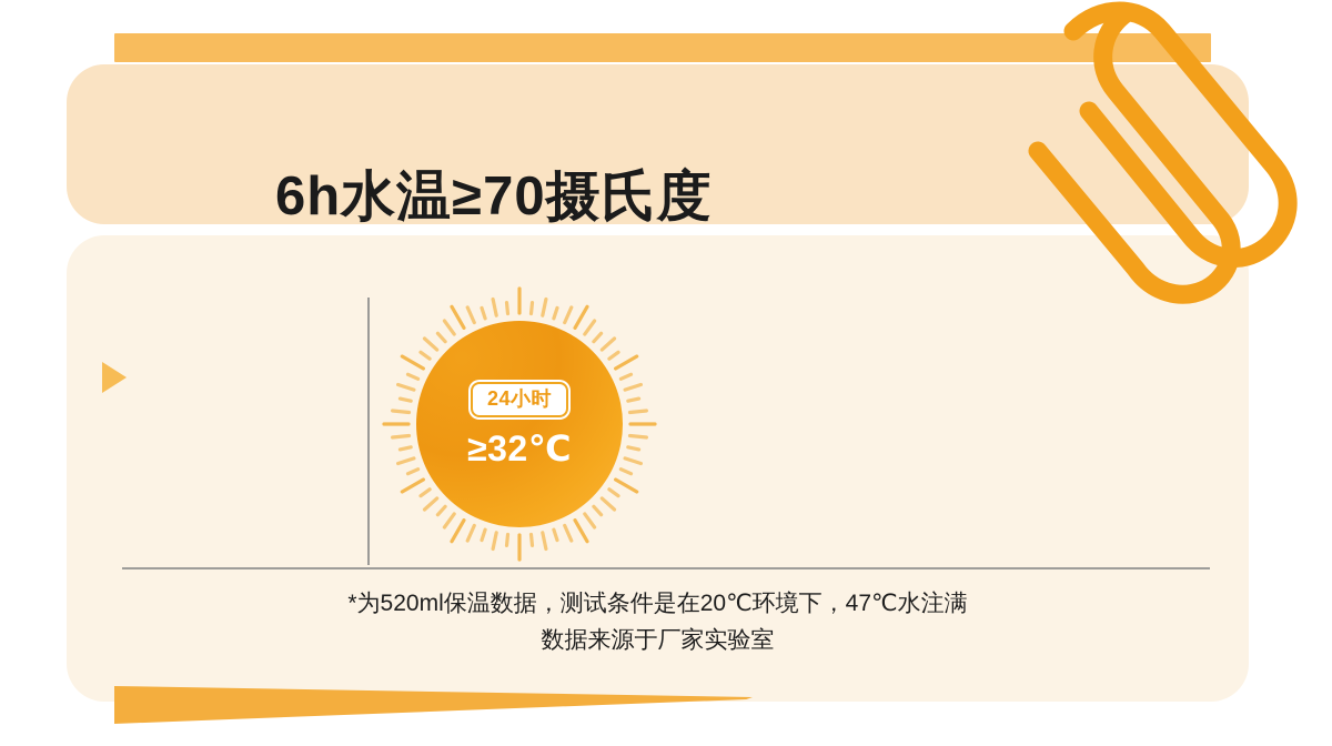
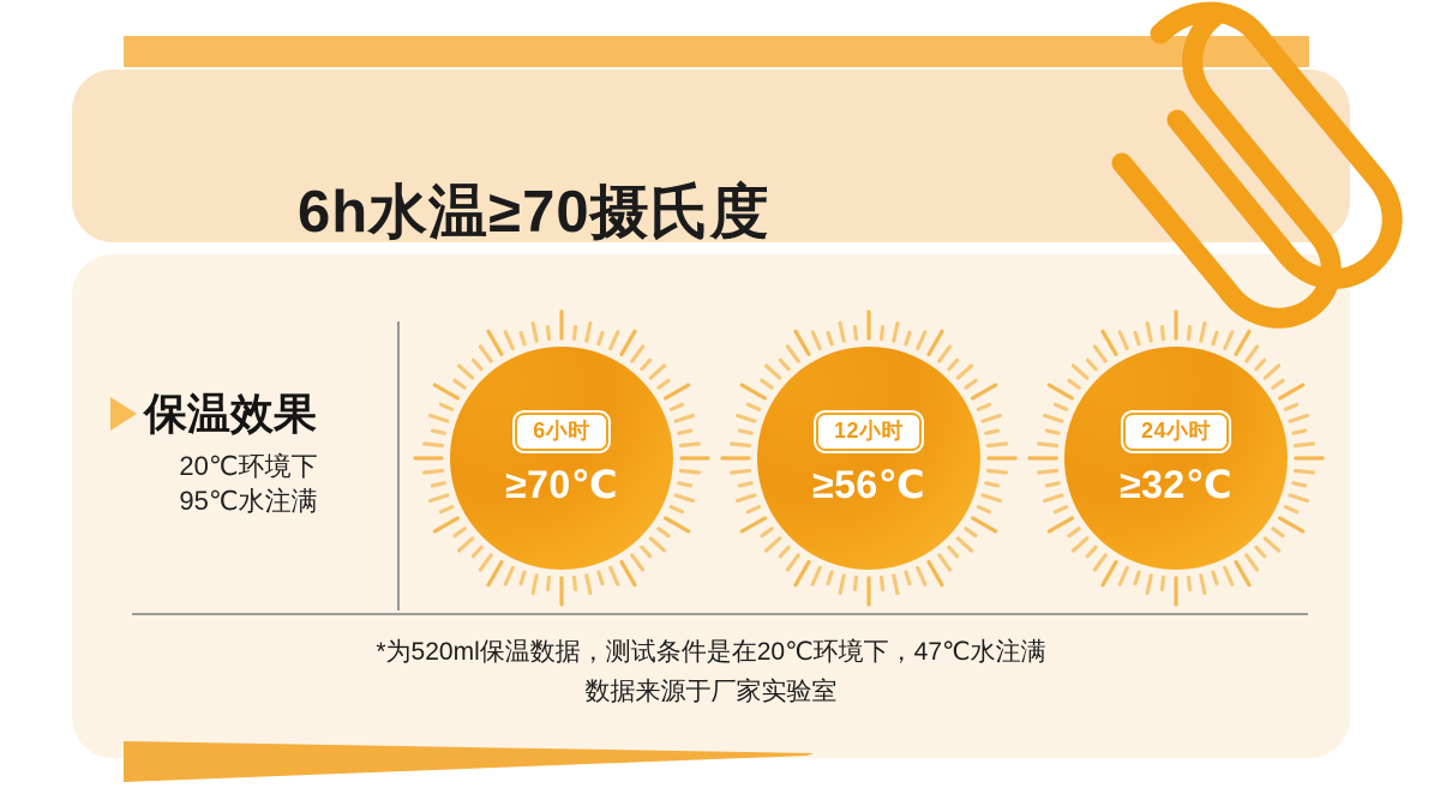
  6h水温≥70摄氏度
+ 保温效果
+ 20℃环境下
+ 95℃水注满
+ 6小时
+ ≥70℃
+ 12小时
+ ≥56℃
  24小时
  ≥32℃
  *为520ml保温数据，测试条件是在20℃环境下，47℃水注满
  数据来源于厂家实验室
